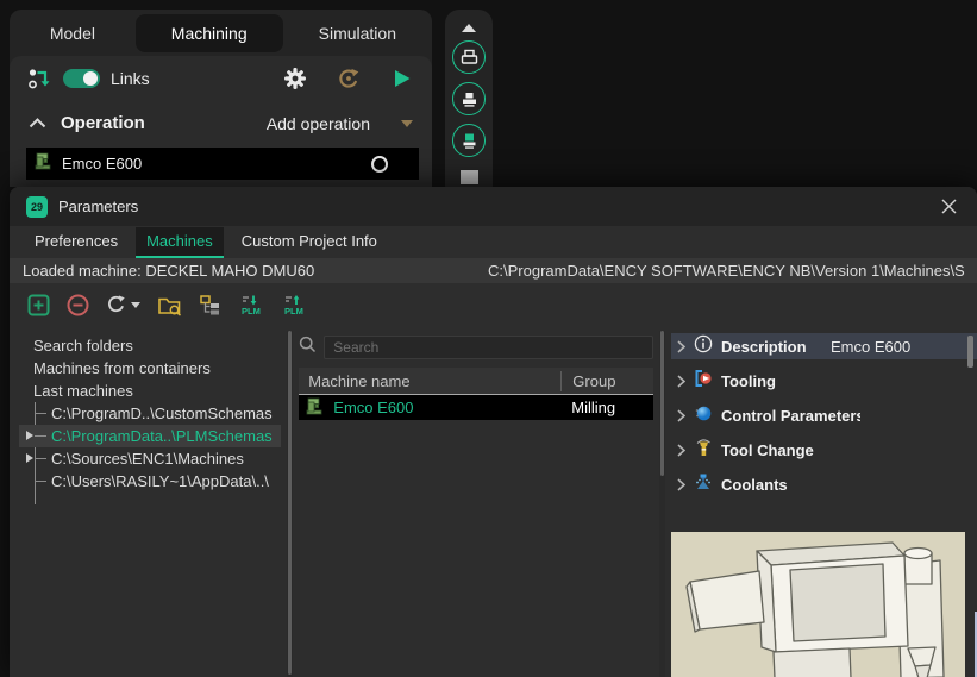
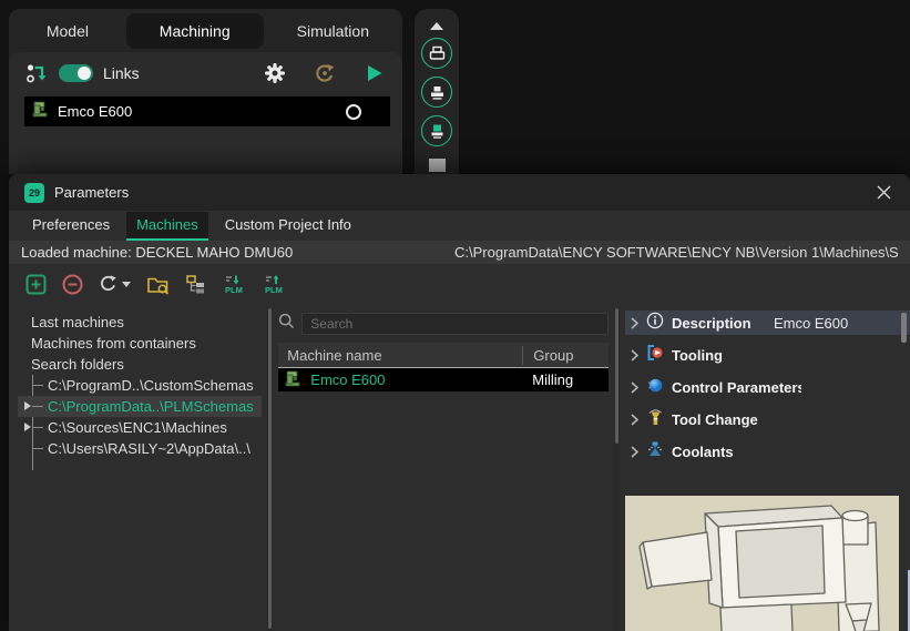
  Model
  Machining
  Simulation
  Links
- Operation
- Add operation
  Emco E600
  29
  Parameters
  Preferences
  Machines
  Custom Project Info
  Loaded machine: DECKEL MAHO DMU60
  C:\ProgramData\ENCY SOFTWARE\ENCY NB\Version 1\Machines\S
  PLM
  PLM
- Search folders
+ Last machines
  Machines from containers
- Last machines
+ Search folders
  C:\ProgramD..\CustomSchemas
  C:\ProgramData..\PLMSchemas
  C:\Sources\ENC1\Machines
- C:\Users\RASILY~1\AppData\..\
+ C:\Users\RASILY~2\AppData\..\
  Search
  Machine name
  Group
  Emco E600
  Milling
  Description
  Emco E600
  Tooling
  Control Parameter
  Tool Change
  Coolants
